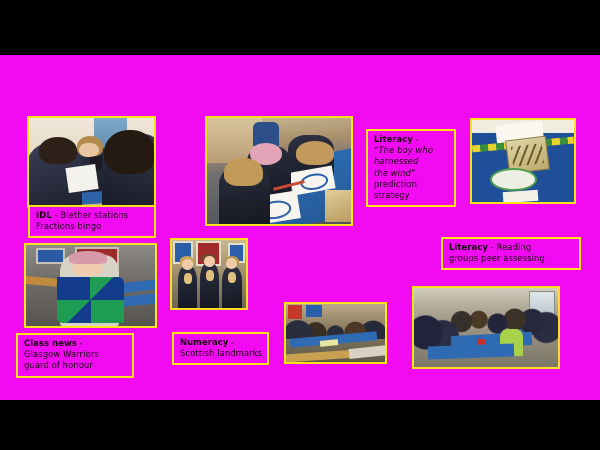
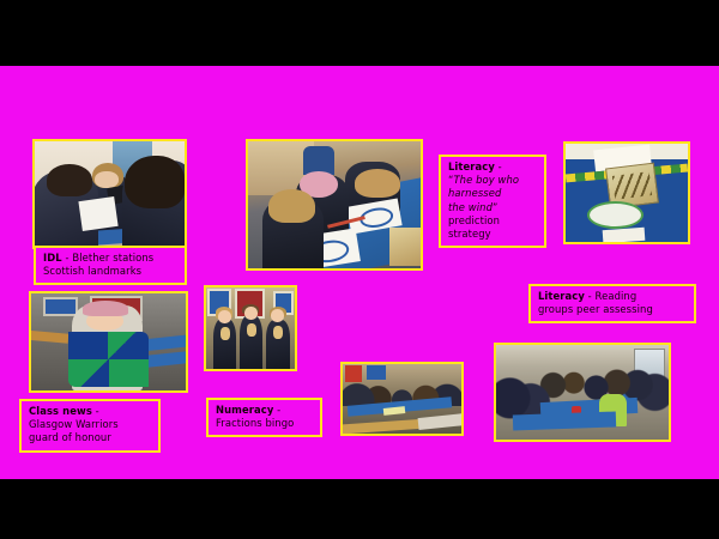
  IDL - Blether stations
- Fractions bingo
+ Scottish landmarks
  Literacy -
  “The boy who
  harnessed
  the wind”
  prediction
  strategy
  Literacy - Reading
  groups peer assessing
  Class news -
  Glasgow Warriors
  guard of honour
  Numeracy -
- Scottish landmarks
+ Fractions bingo
